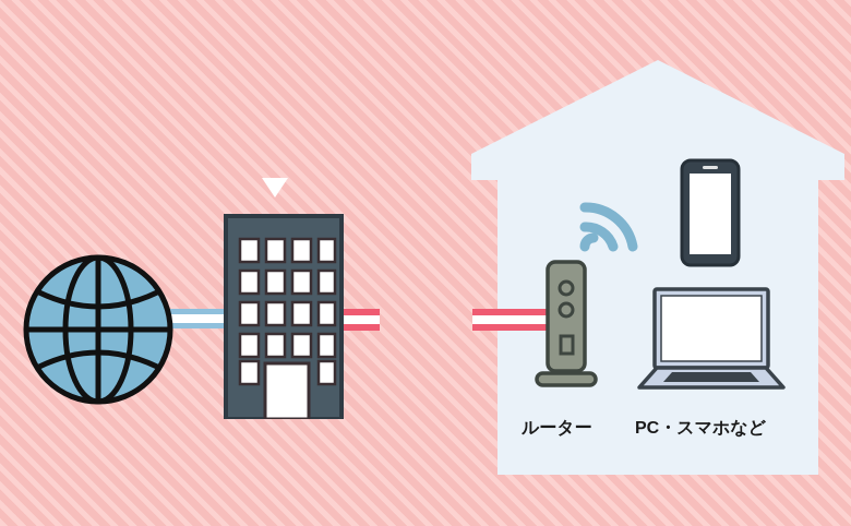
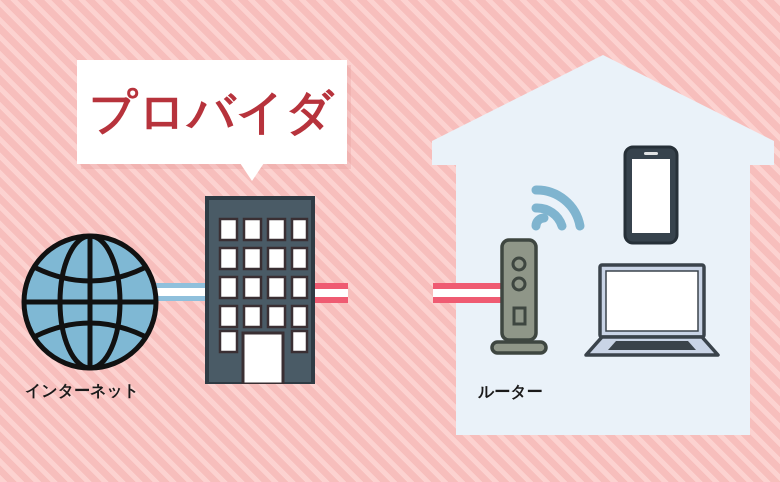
+ プロバイダ
+ インターネット
  ルーター
- PC・スマホなど
